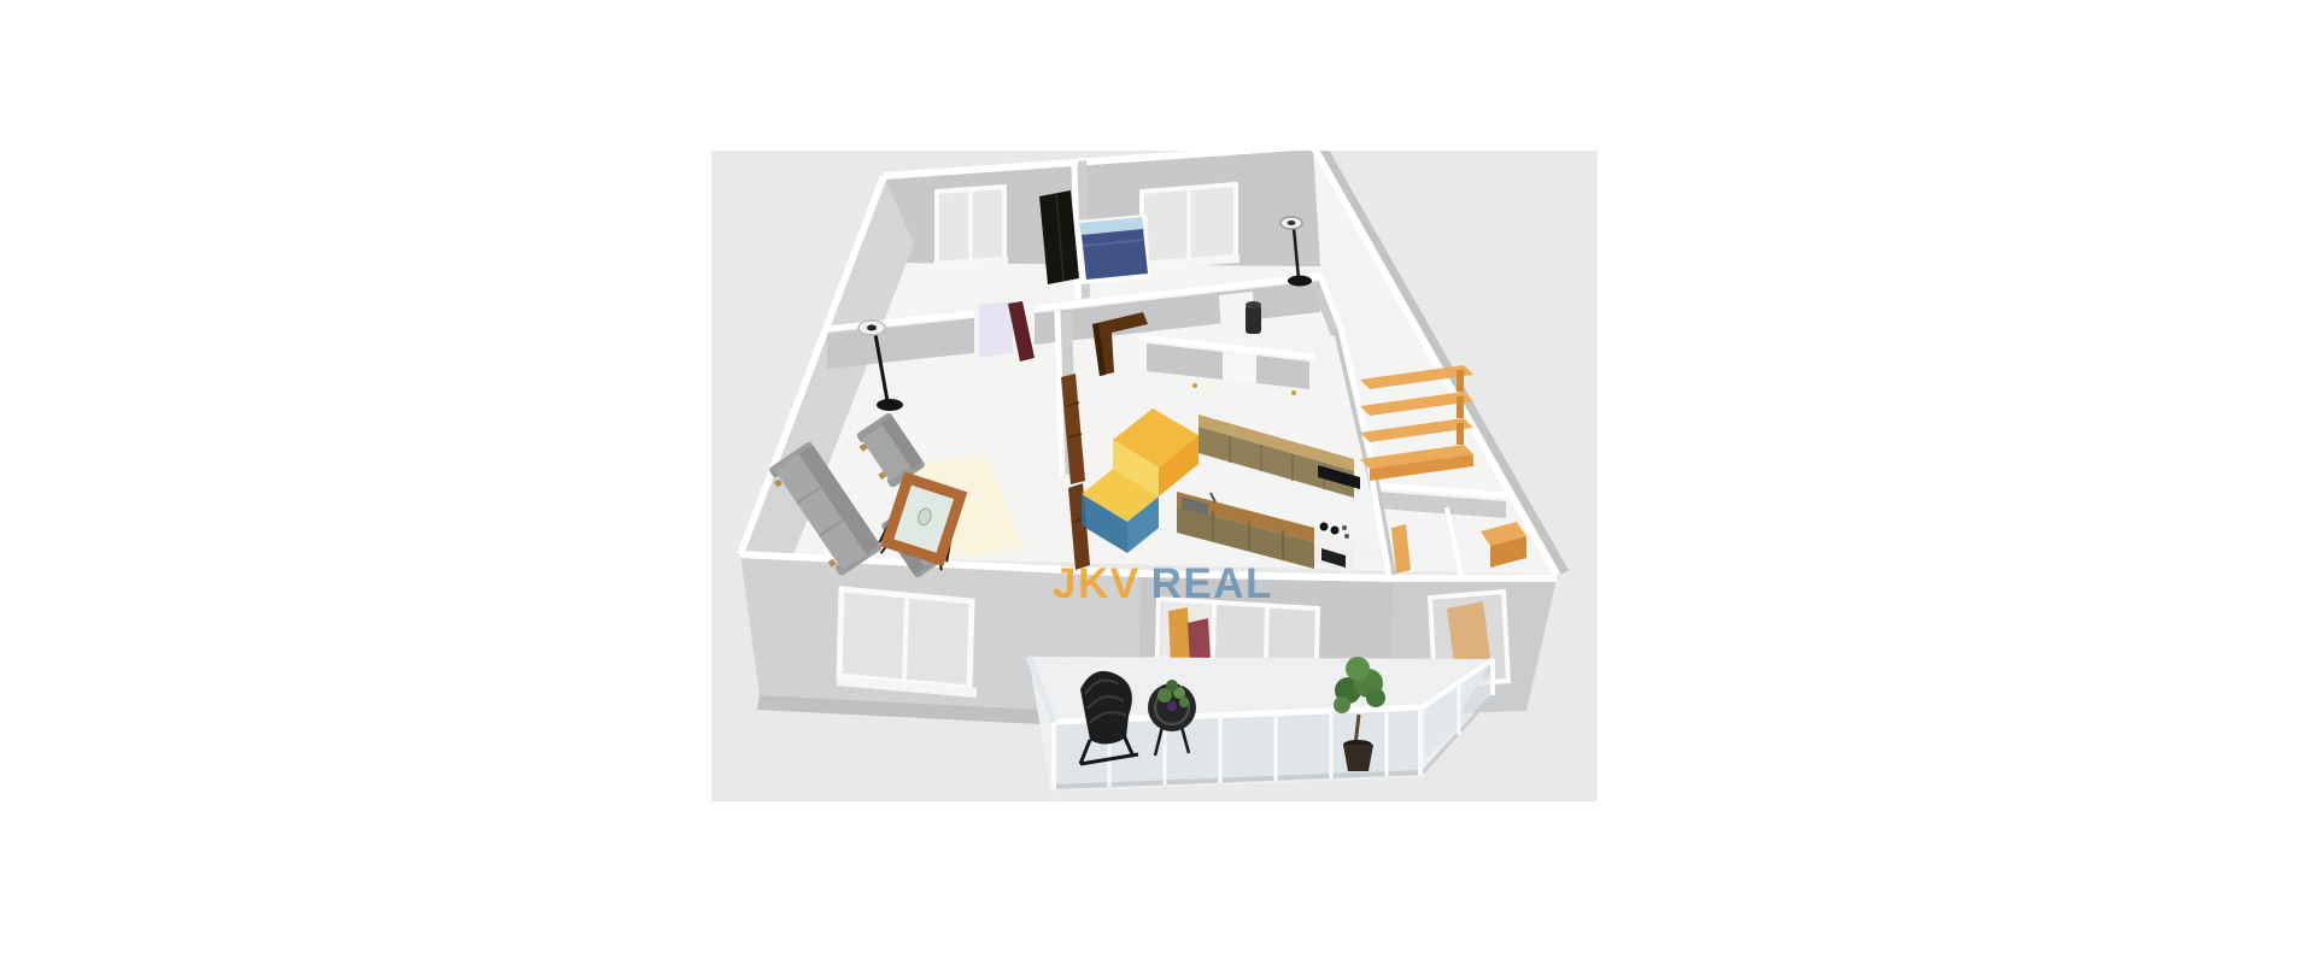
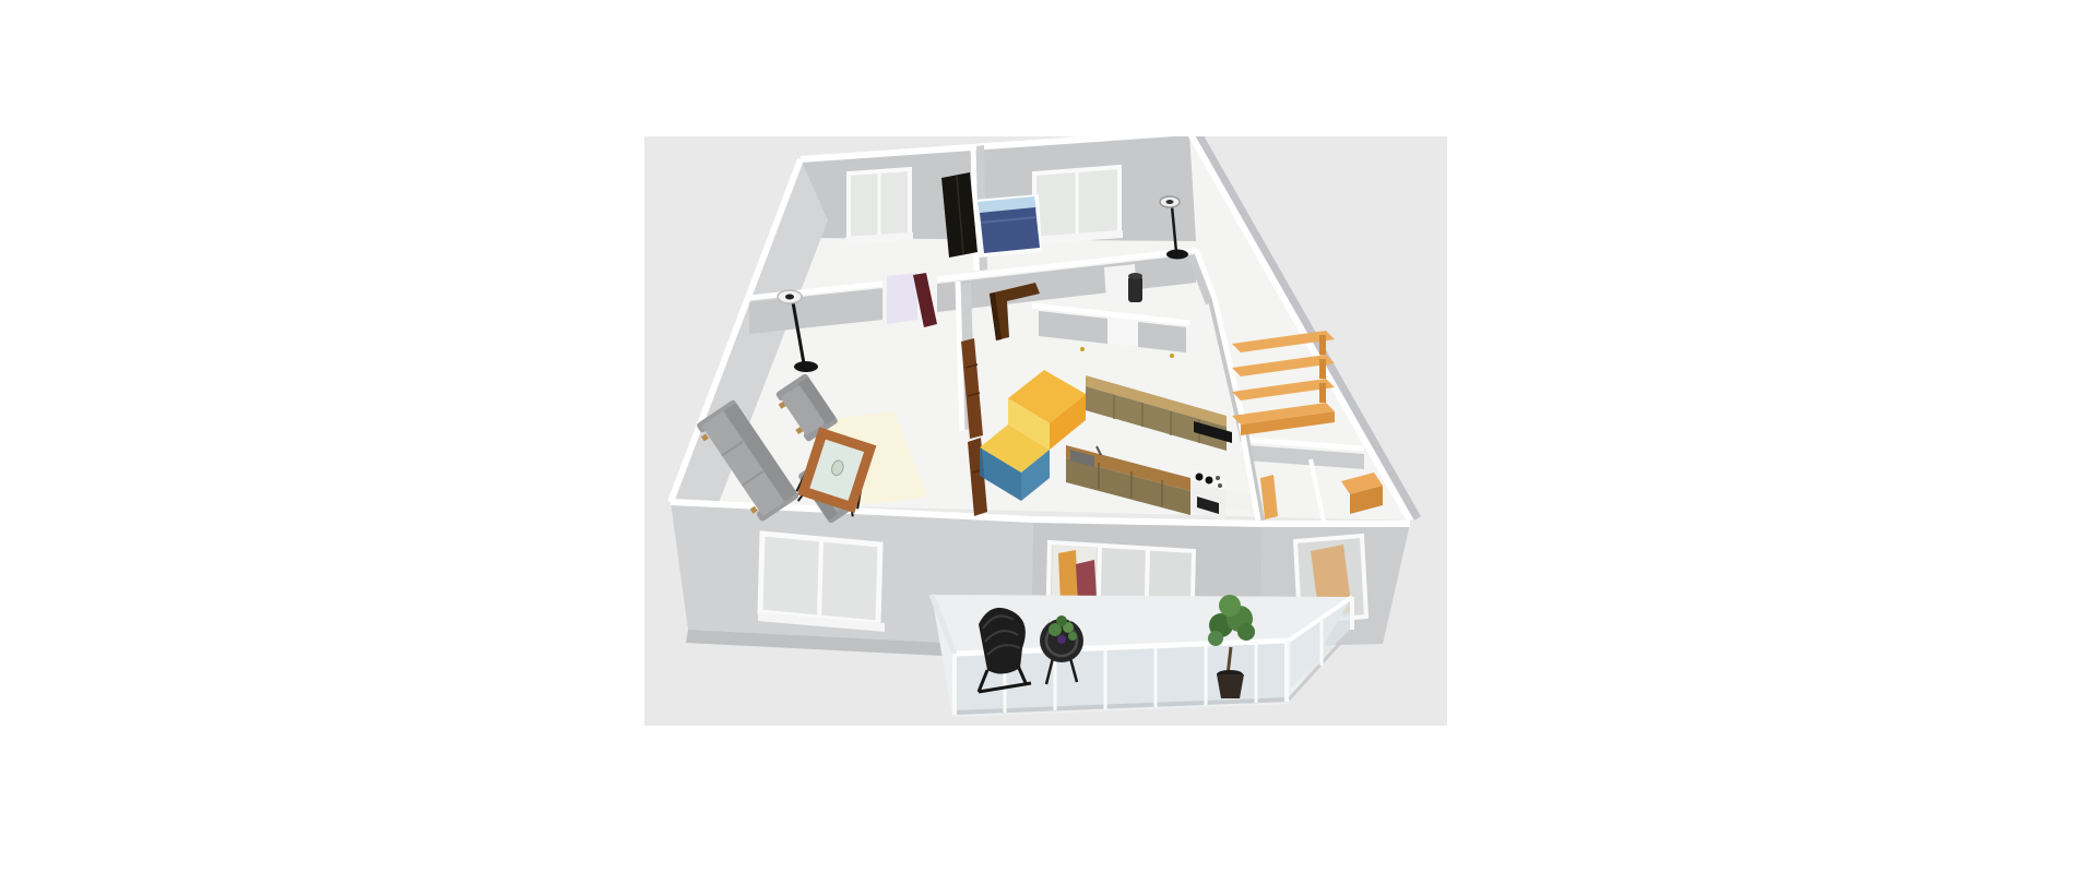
- JKV REAL
